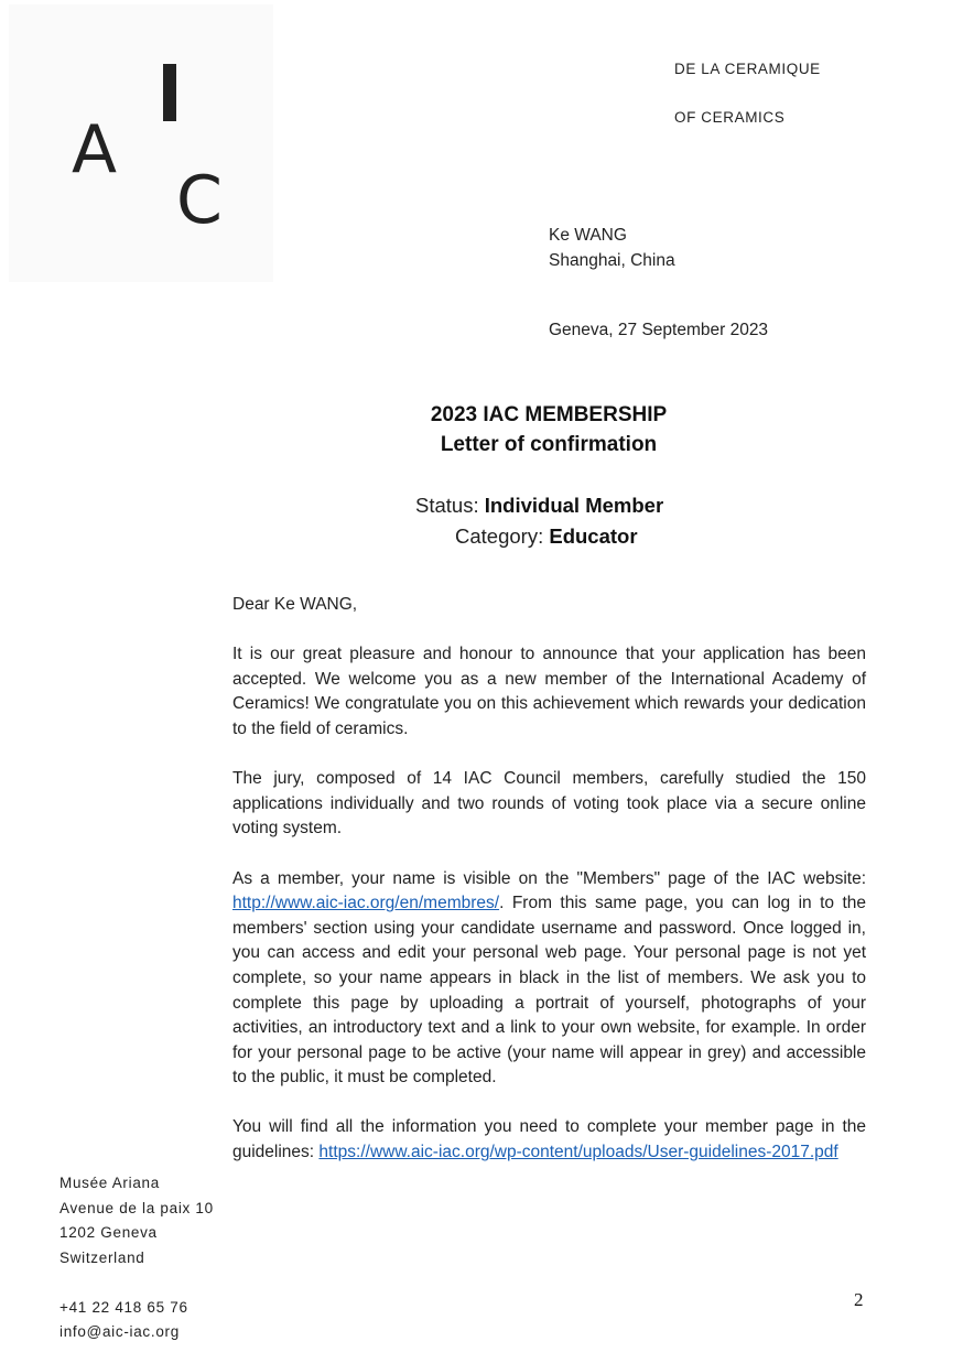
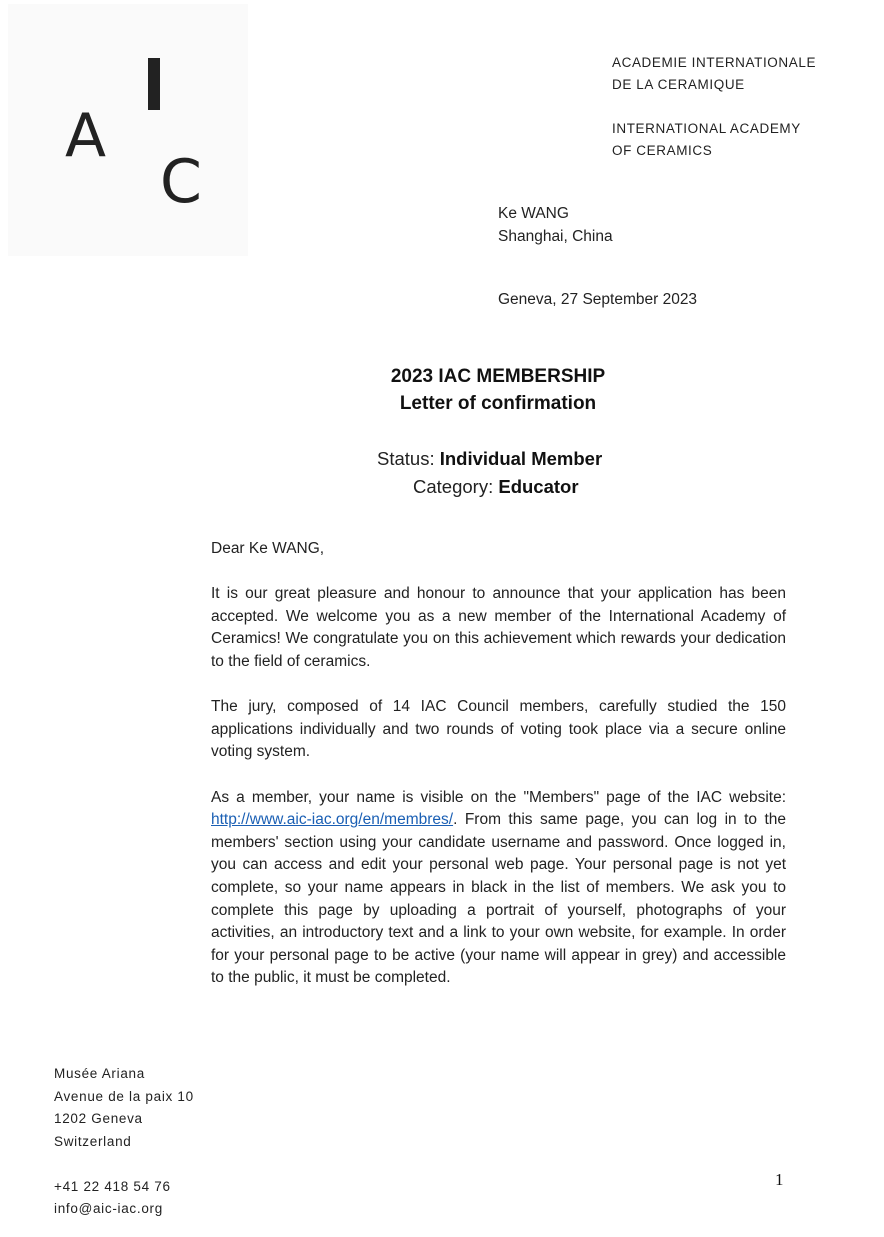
  A
  C
+ ACADEMIE INTERNATIONALE
  DE LA CERAMIQUE
+ INTERNATIONAL ACADEMY
  OF CERAMICS
  Ke WANG
  Shanghai, China
  Geneva, 27 September 2023
  2023 IAC MEMBERSHIP
  Letter of confirmation
  Status: Individual Member
  Category: Educator
  Dear Ke WANG,
  It is our great pleasure and honour to announce that your application has been accepted. We welcome you as a new member of the International Academy of Ceramics! We congratulate you on this achievement which rewards your dedication to the field of ceramics.
  The jury, composed of 14 IAC Council members, carefully studied the 150 applications individually and two rounds of voting took place via a secure online voting system.
  As a member, your name is visible on the "Members" page of the IAC website: http://www.aic-iac.org/en/membres/. From this same page, you can log in to the members' section using your candidate username and password. Once logged in, you can access and edit your personal web page. Your personal page is not yet complete, so your name appears in black in the list of members. We ask you to complete this page by uploading a portrait of yourself, photographs of your activities, an introductory text and a link to your own website, for example. In order for your personal page to be active (your name will appear in grey) and accessible to the public, it must be completed.
- You will find all the information you need to complete your member page in the guidelines: https://www.aic-iac.org/wp-content/uploads/User-guidelines-2017.pdf
  Musée Ariana
  Avenue de la paix 10
  1202 Geneva
  Switzerland
- +41 22 418 65 76
+ +41 22 418 54 76
  info@aic-iac.org
- 2
+ 1
